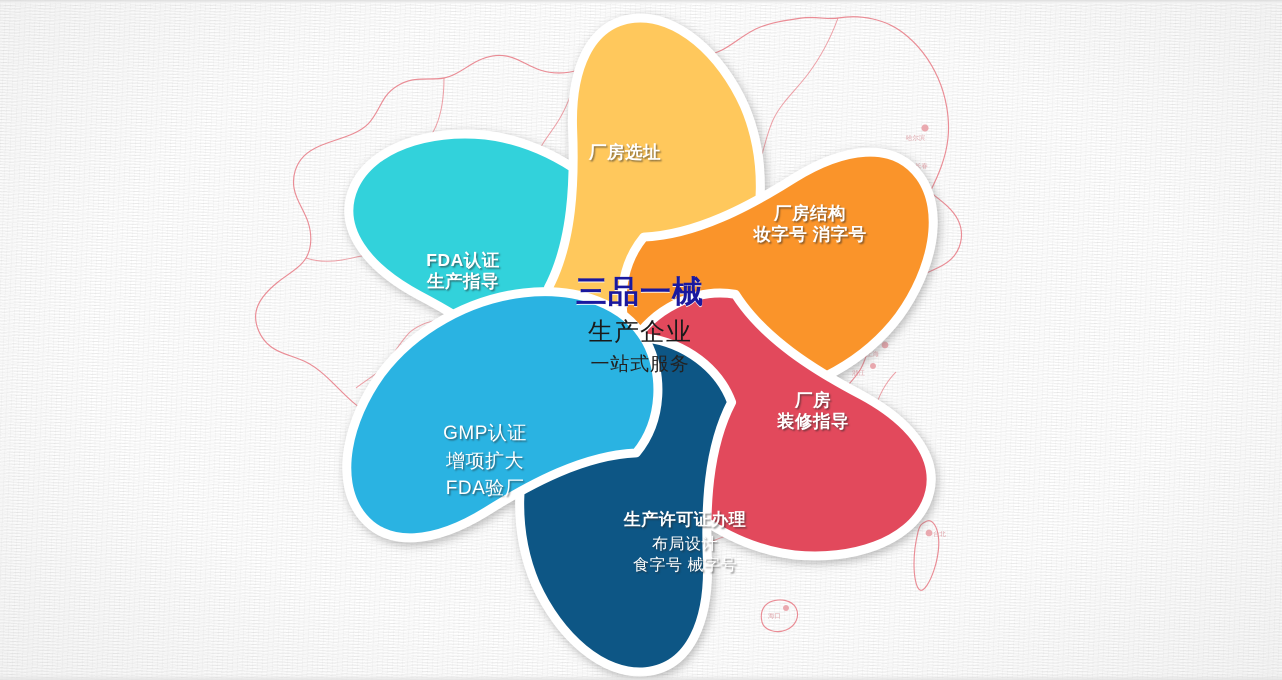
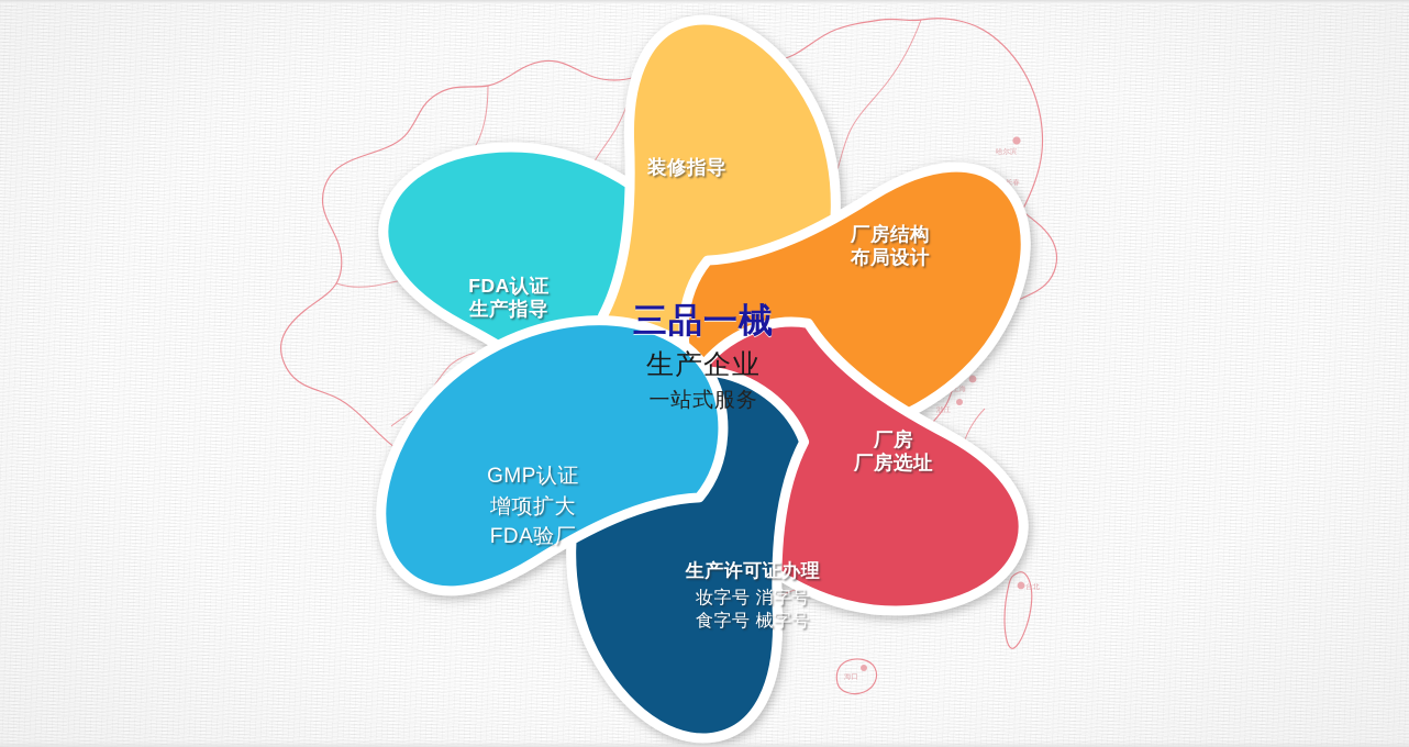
- 厂房选址
+ 装修指导
  厂房结构
- 妆字号 消字号
+ 布局设计
  厂房
- 装修指导
+ 厂房选址
  生产许可证办理
- 布局设计
+ 妆字号 消字号
  食字号 械字号
  GMP认证
  增项扩大
  FDA验厂
  FDA认证
  生产指导
  三品一械
  生产企业
  一站式服务
